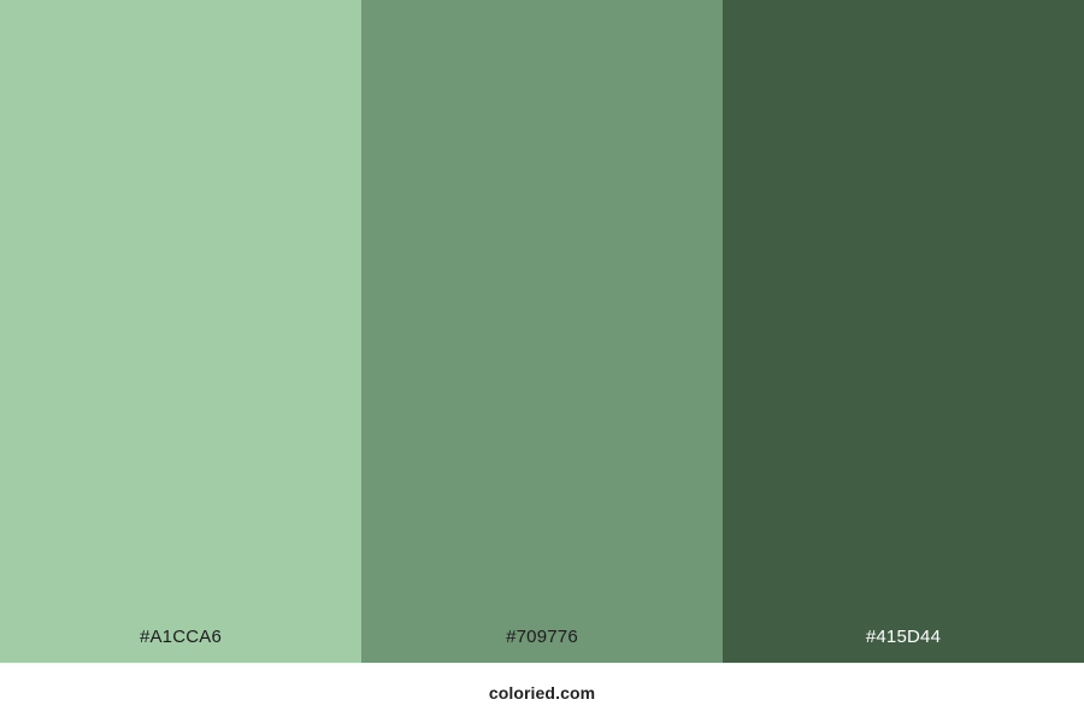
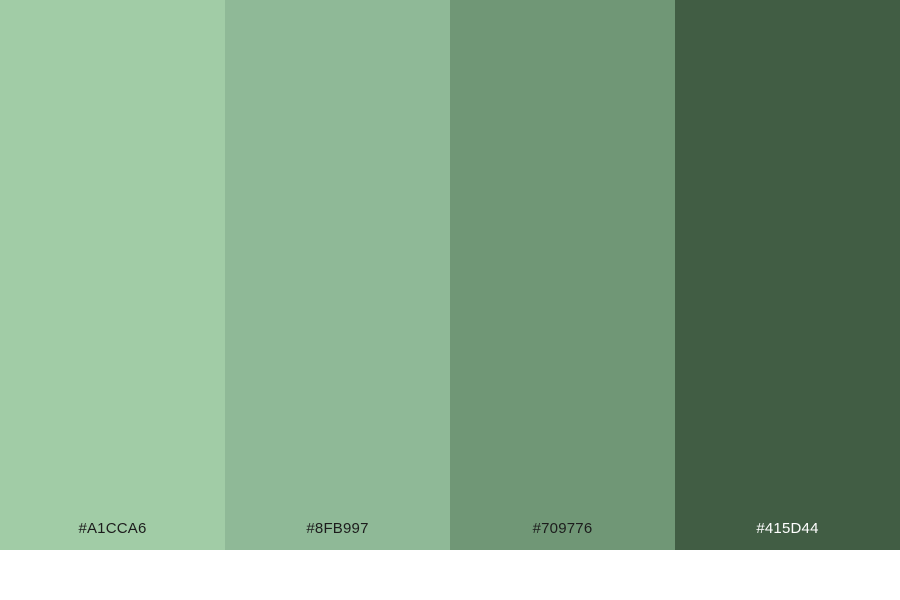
  #A1CCA6
+ #8FB997
  #709776
  #415D44
- coloried.com
